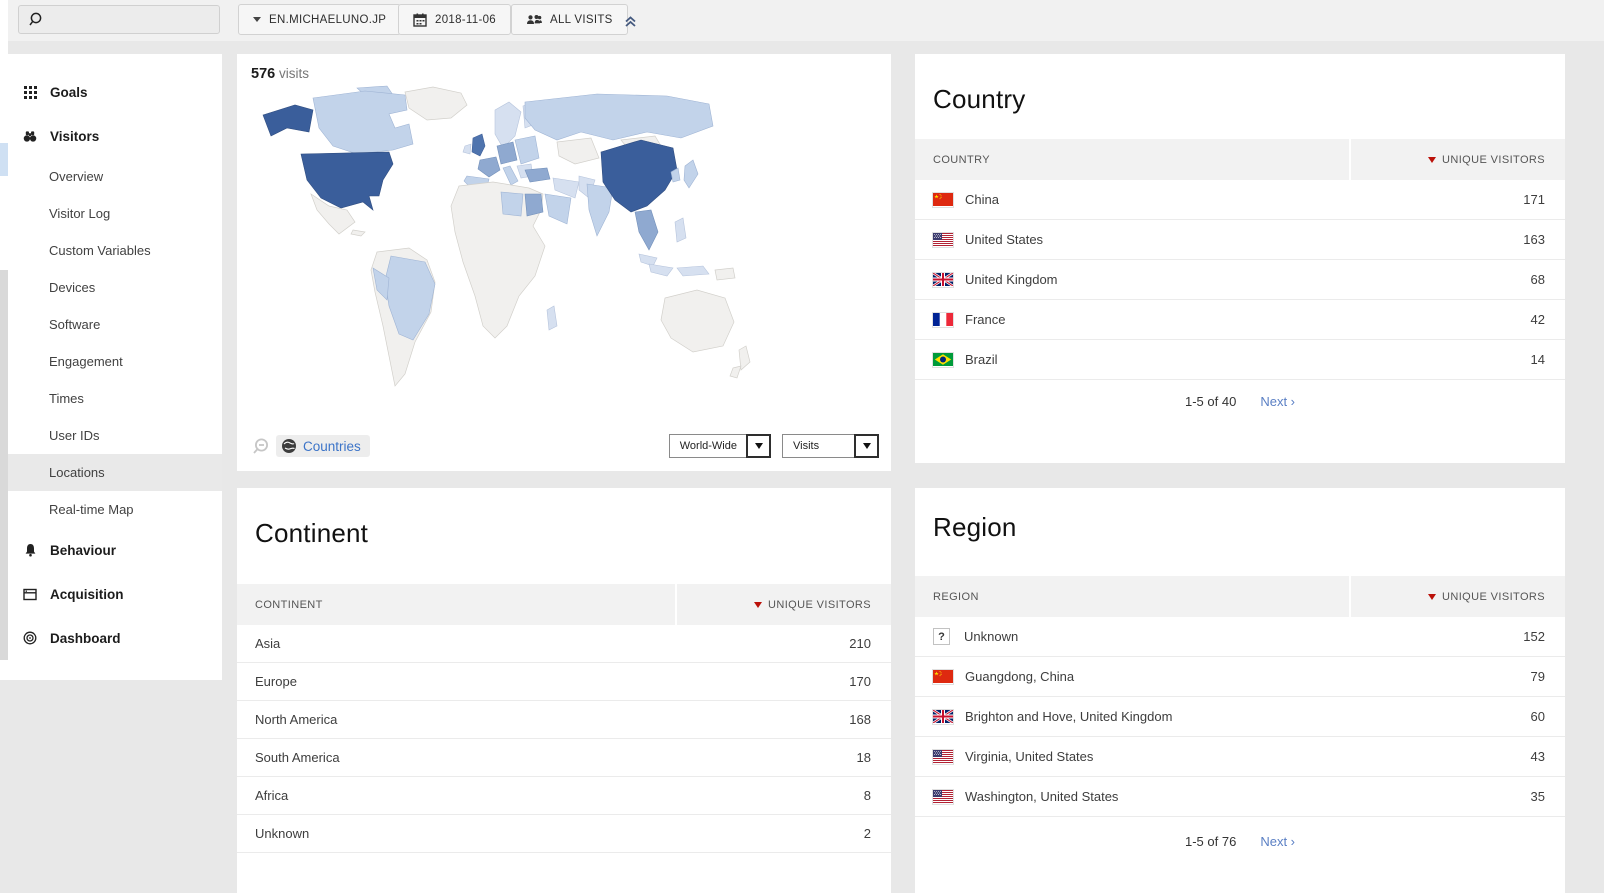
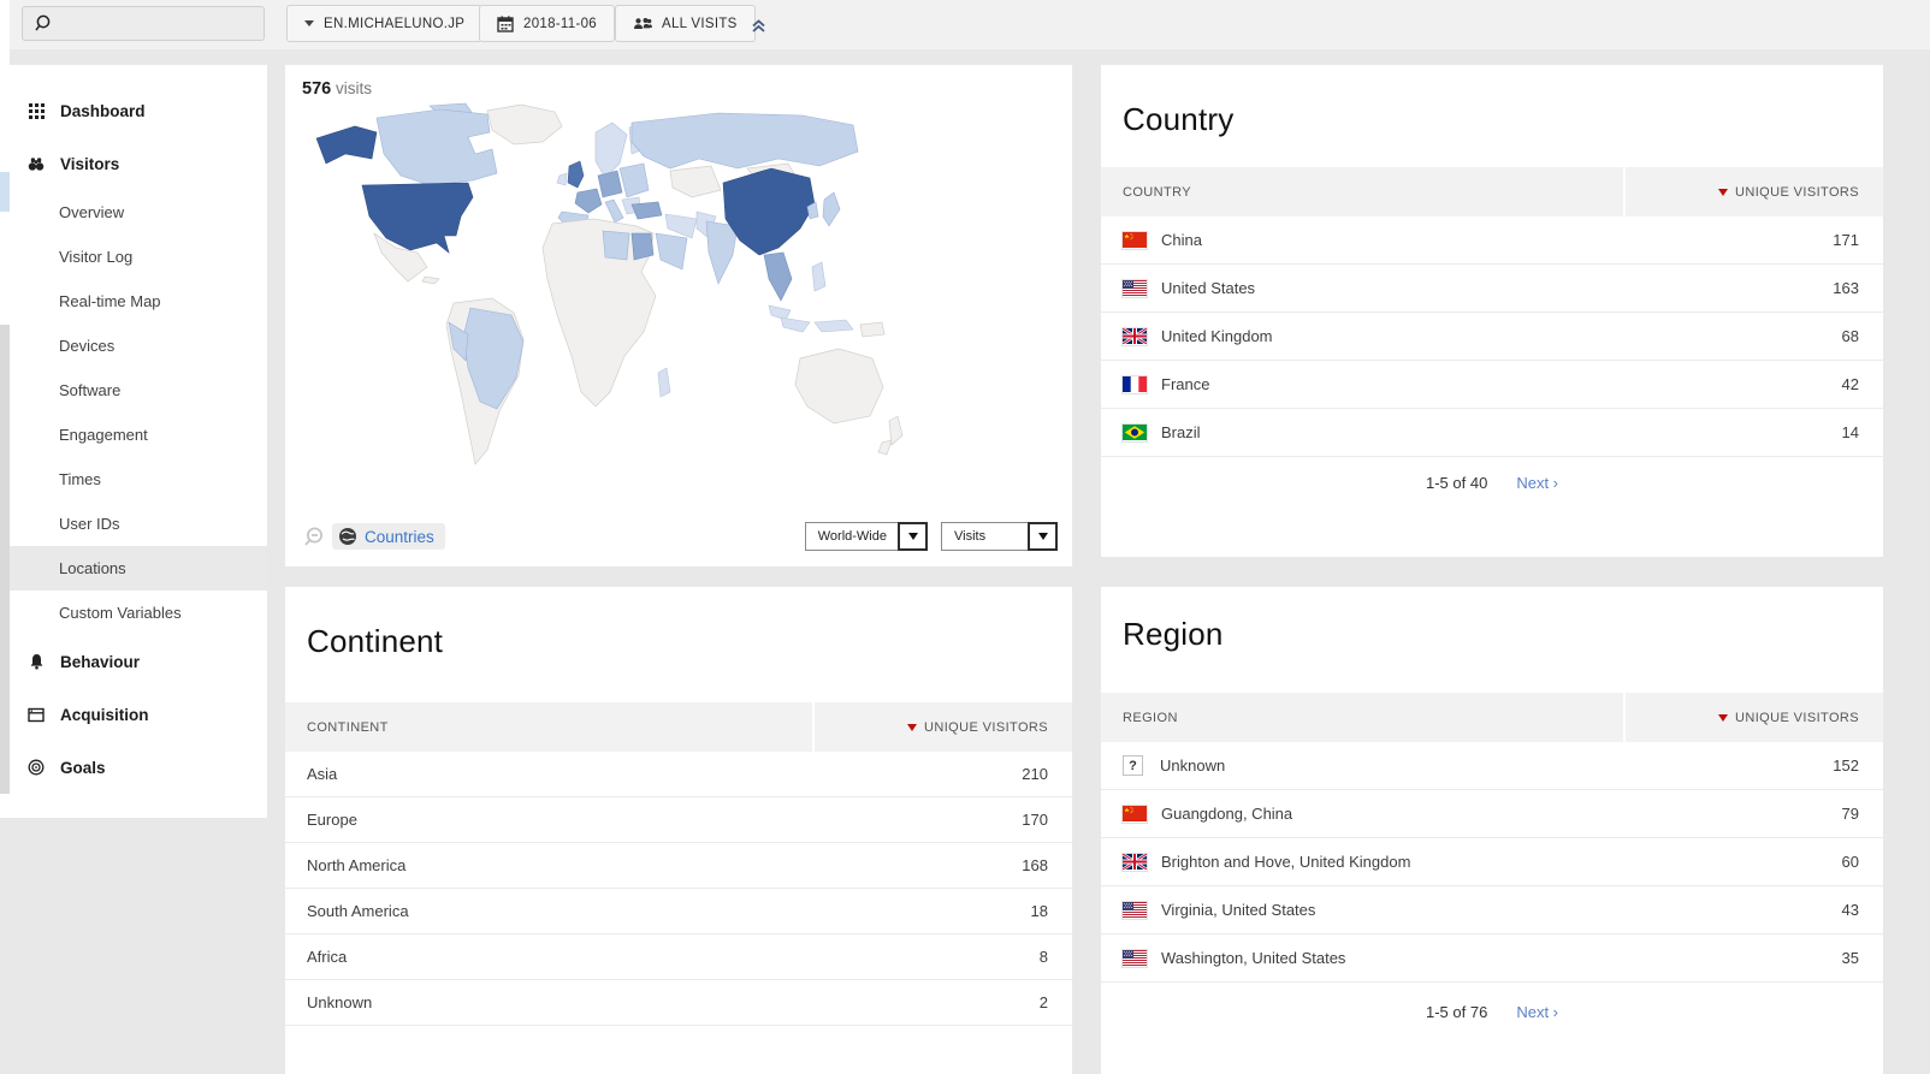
  EN.MICHAELUNO.JP
  2018-11-06
  ALL VISITS
- Goals
+ Dashboard
  Visitors
  Overview
  Visitor Log
- Custom Variables
+ Real-time Map
  Devices
  Software
  Engagement
  Times
  User IDs
  Locations
- Real-time Map
+ Custom Variables
  Behaviour
  Acquisition
- Dashboard
+ Goals
  576 visits
  Countries
  World-Wide
  Visits
  Country
  COUNTRY
  UNIQUE VISITORS
  China
  171
  United States
  163
  United Kingdom
  68
  France
  42
  Brazil
  14
  1-5 of 40
  Next ›
  Continent
  CONTINENT
  UNIQUE VISITORS
  Asia
  210
  Europe
  170
  North America
  168
  South America
  18
  Africa
  8
  Unknown
  2
  Region
  REGION
  UNIQUE VISITORS
  ?
  Unknown
  152
  Guangdong, China
  79
  Brighton and Hove, United Kingdom
  60
  Virginia, United States
  43
  Washington, United States
  35
  1-5 of 76
  Next ›
